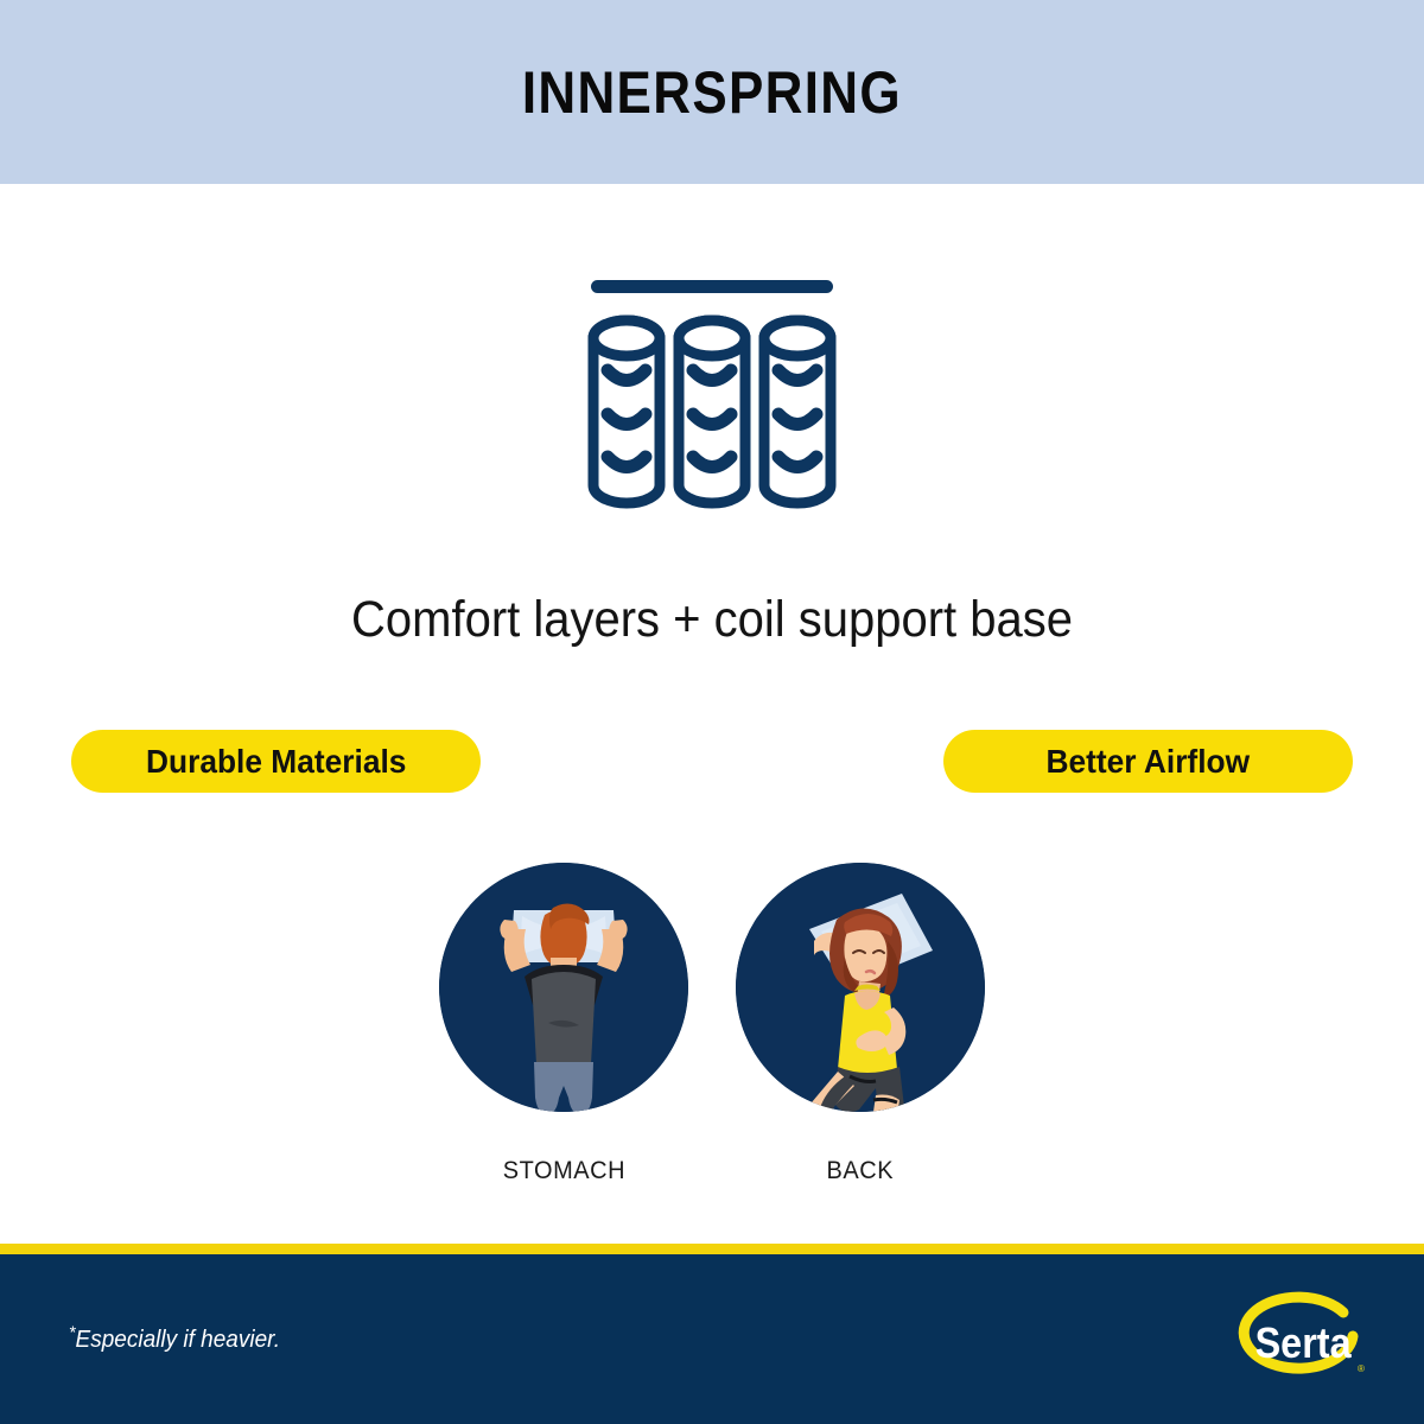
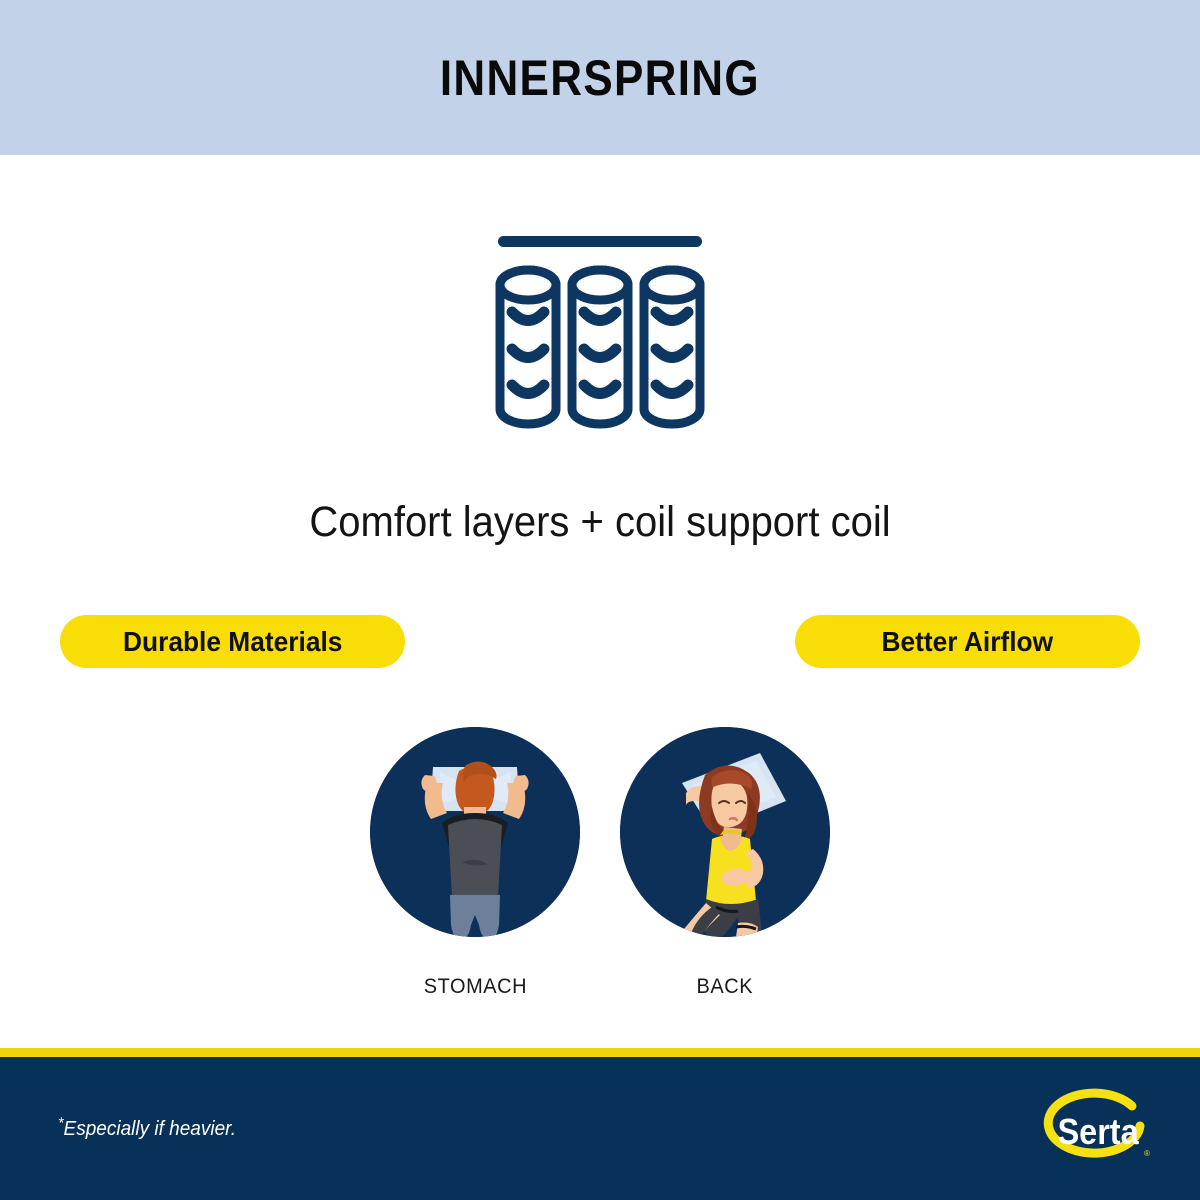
  INNERSPRING
- Comfort layers + coil support base
+ Comfort layers + coil support coil
  Durable Materials
  Better Airflow
  STOMACH
  BACK
  *Especially if heavier.
  Serta
  ®
